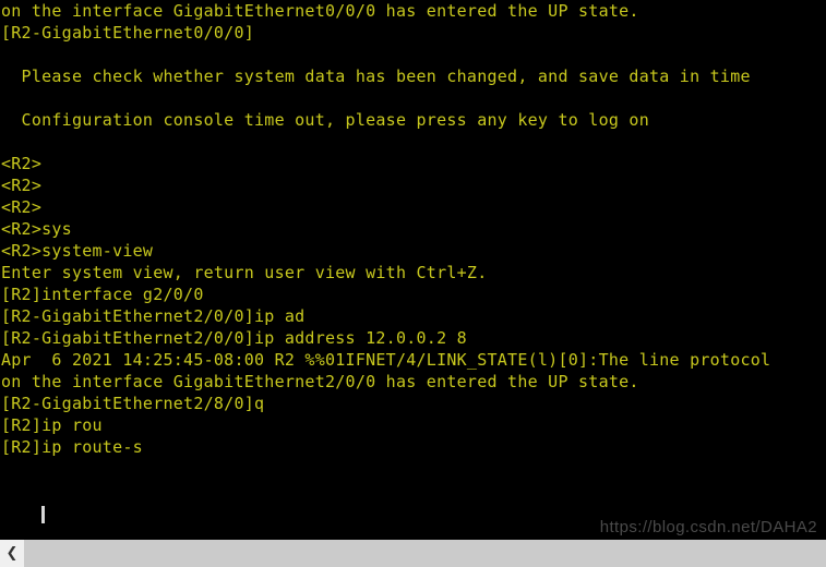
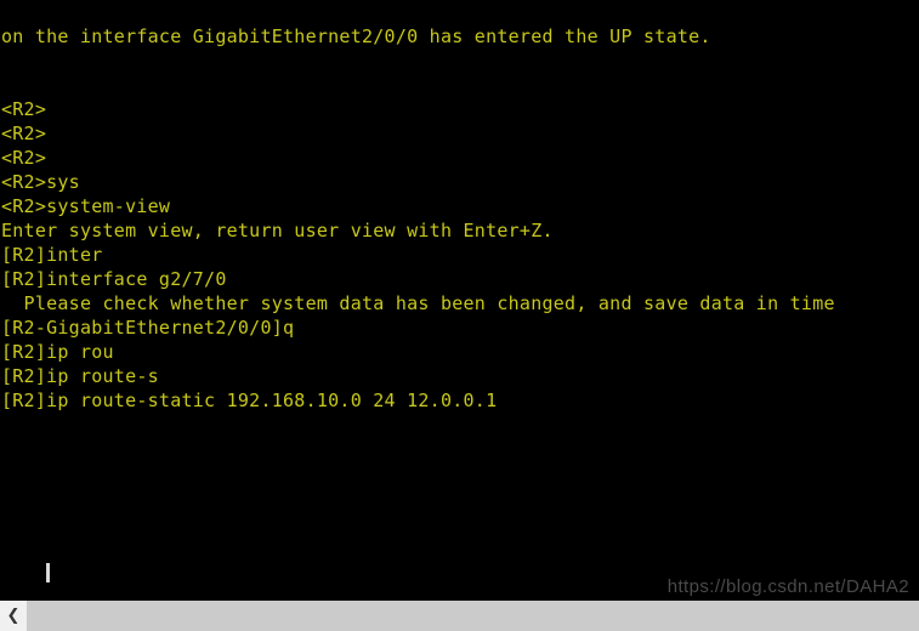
- on the interface GigabitEthernet0/0/0 has entered the UP state.
- [R2-GigabitEthernet0/0/0]
- Please check whether system data has been changed, and save data in time
+ on the interface GigabitEthernet2/0/0 has entered the UP state.
- Configuration console time out, please press any key to log on
  <R2>
  <R2>
  <R2>
  <R2>sys
  <R2>system-view
- Enter system view, return user view with Ctrl+Z.
+ Enter system view, return user view with Enter+Z.
+ [R2]inter
- [R2]interface g2/0/0
+ [R2]interface g2/7/0
- [R2-GigabitEthernet2/0/0]ip ad
- [R2-GigabitEthernet2/0/0]ip address 12.0.0.2 8
- Apr 6 2021 14:25:45-08:00 R2 %%01IFNET/4/LINK_STATE(l)[0]:The line protocol
- on the interface GigabitEthernet2/0/0 has entered the UP state.
+ Please check whether system data has been changed, and save data in time
- [R2-GigabitEthernet2/8/0]q
+ [R2-GigabitEthernet2/0/0]q
  [R2]ip rou
  [R2]ip route-s
+ [R2]ip route-static 192.168.10.0 24 12.0.0.1
  https://blog.csdn.net/DAHA2
  ❮
